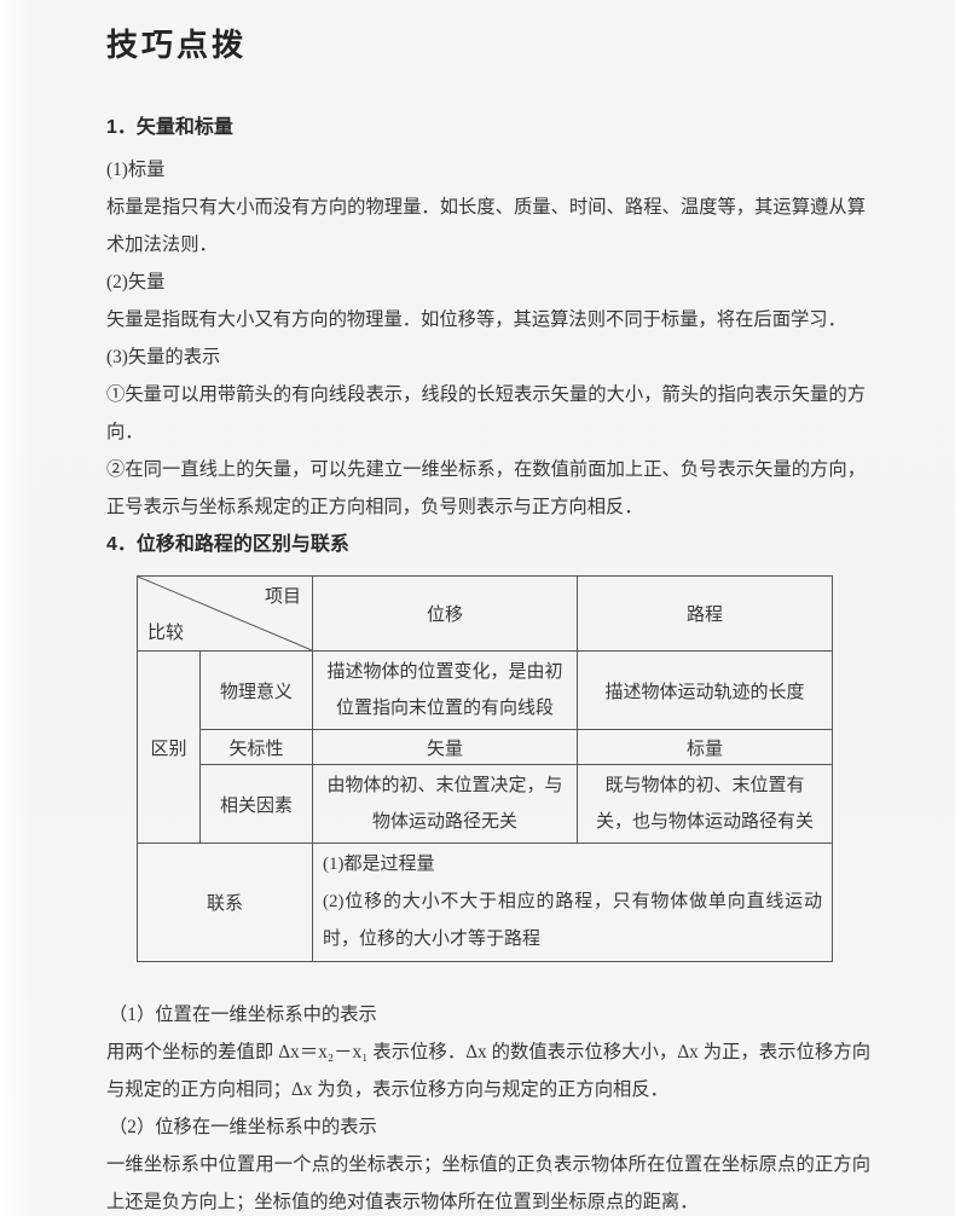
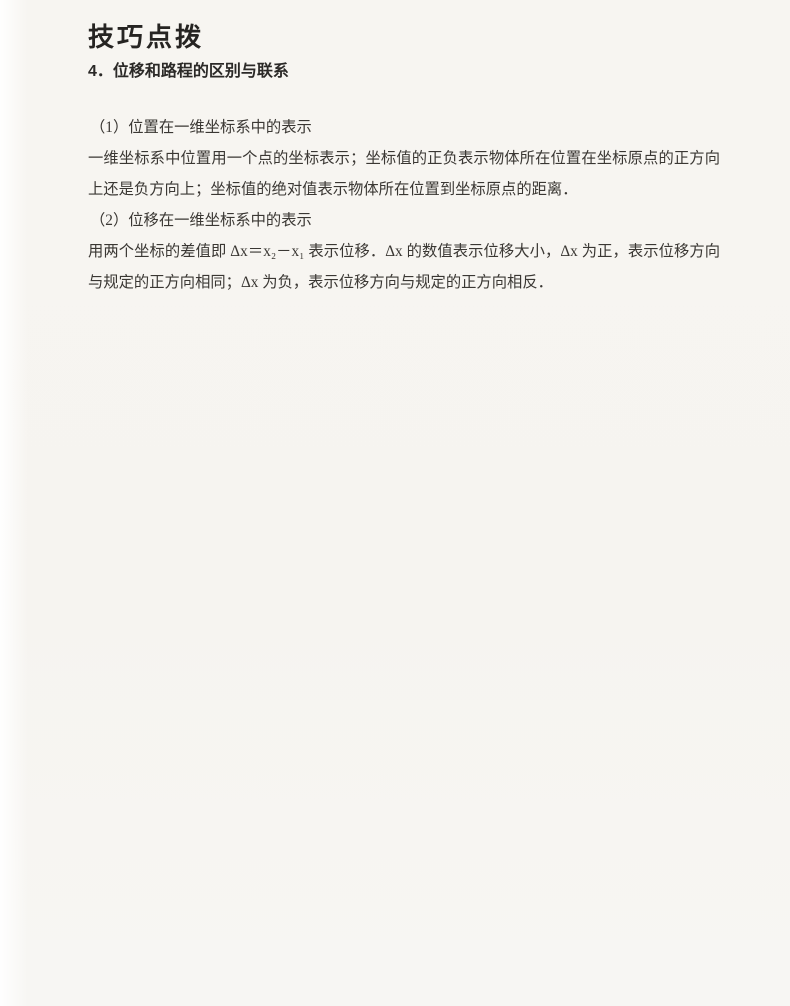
  技巧点拨
- 1．矢量和标量
- (1)标量
- 标量是指只有大小而没有方向的物理量．如长度、质量、时间、路程、温度等，其运算遵从算术加法法则．
- (2)矢量
- 矢量是指既有大小又有方向的物理量．如位移等，其运算法则不同于标量，将在后面学习．
- (3)矢量的表示
- ①矢量可以用带箭头的有向线段表示，线段的长短表示矢量的大小，箭头的指向表示矢量的方向．
- ②在同一直线上的矢量，可以先建立一维坐标系，在数值前面加上正、负号表示矢量的方向，正号表示与坐标系规定的正方向相同，负号则表示与正方向相反．
  4．位移和路程的区别与联系
- 项目 比较	位移	路程
- 区别	物理意义	描述物体的位置变化，是由初位置指向末位置的有向线段	描述物体运动轨迹的长度
- 矢标性	矢量	标量
- 相关因素	由物体的初、末位置决定，与物体运动路径无关	既与物体的初、末位置有关，也与物体运动路径有关
- 联系	(1)都是过程量 (2)位移的大小不大于相应的路程，只有物体做单向直线运动时，位移的大小才等于路程
  （1）位置在一维坐标系中的表示
- 用两个坐标的差值即 Δx＝x₂－x₁ 表示位移．Δx 的数值表示位移大小，Δx 为正，表示位移方向与规定的正方向相同；Δx 为负，表示位移方向与规定的正方向相反．
+ 一维坐标系中位置用一个点的坐标表示；坐标值的正负表示物体所在位置在坐标原点的正方向上还是负方向上；坐标值的绝对值表示物体所在位置到坐标原点的距离．
  （2）位移在一维坐标系中的表示
- 一维坐标系中位置用一个点的坐标表示；坐标值的正负表示物体所在位置在坐标原点的正方向上还是负方向上；坐标值的绝对值表示物体所在位置到坐标原点的距离．
+ 用两个坐标的差值即 Δx＝x₂－x₁ 表示位移．Δx 的数值表示位移大小，Δx 为正，表示位移方向与规定的正方向相同；Δx 为负，表示位移方向与规定的正方向相反．
